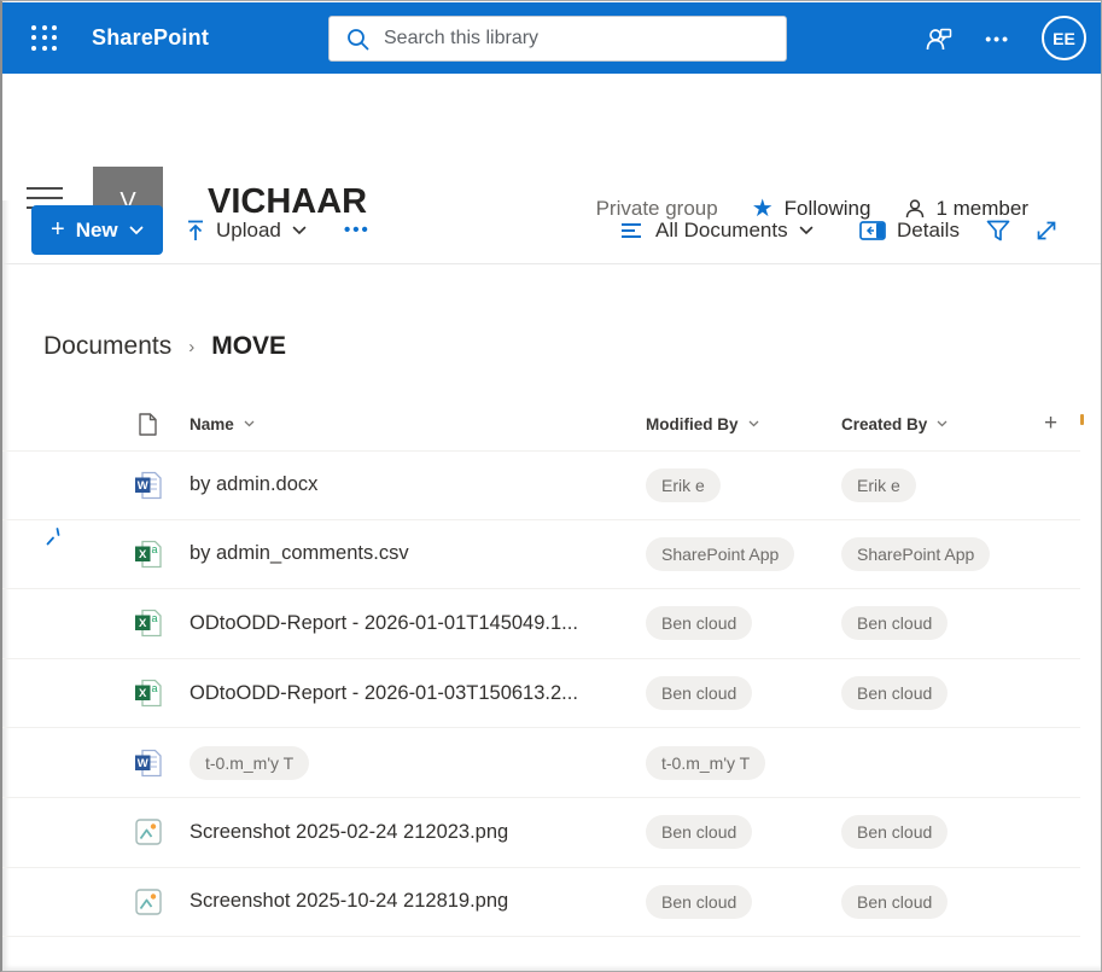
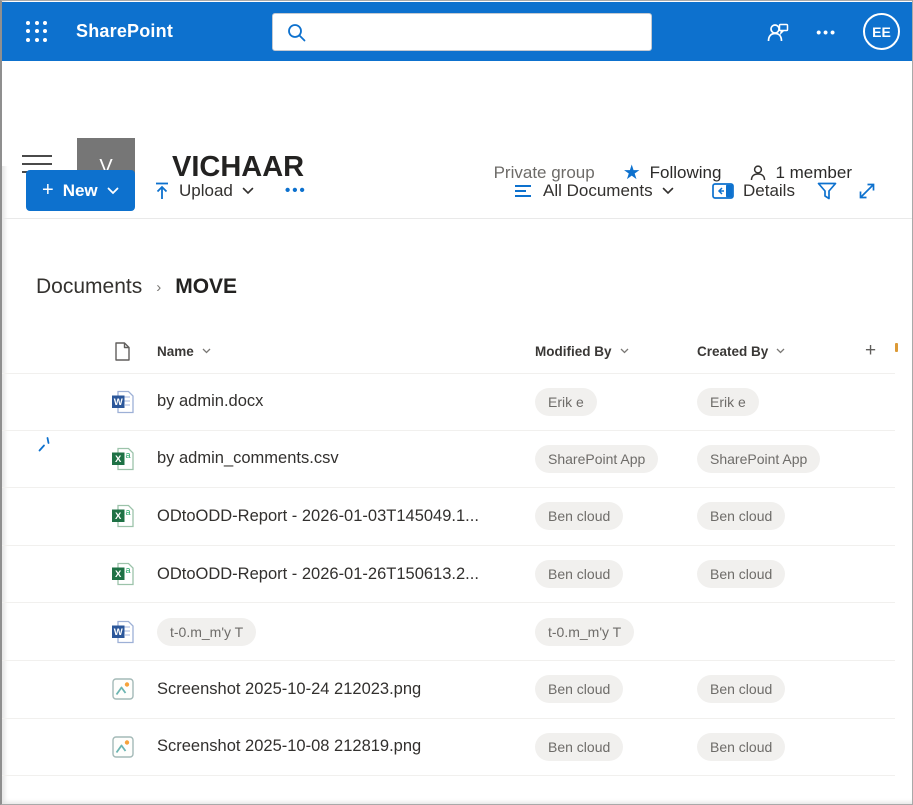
  SharePoint
- Search this library
  •••
  EE
  V
  VICHAAR
  Private group
  ★
  Following
  1 member
  +
  New
  Upload
  •••
  All Documents
  Details
  Documents
  ›
  MOVE
  Name
  Modified By
  Created By
  +
  W
  by admin.docx
  Erik e
  Erik e
  a
  X
  by admin_comments.csv
  SharePoint App
  SharePoint App
  a
  X
- ODtoODD-Report - 2026-01-01T145049.1...
+ ODtoODD-Report - 2026-01-03T145049.1...
  Ben cloud
  Ben cloud
  a
  X
- ODtoODD-Report - 2026-01-03T150613.2...
+ ODtoODD-Report - 2026-01-26T150613.2...
  Ben cloud
  Ben cloud
  W
  t-0.m_m'y T
  t-0.m_m'y T
- Screenshot 2025-02-24 212023.png
+ Screenshot 2025-10-24 212023.png
  Ben cloud
  Ben cloud
- Screenshot 2025-10-24 212819.png
+ Screenshot 2025-10-08 212819.png
  Ben cloud
  Ben cloud
